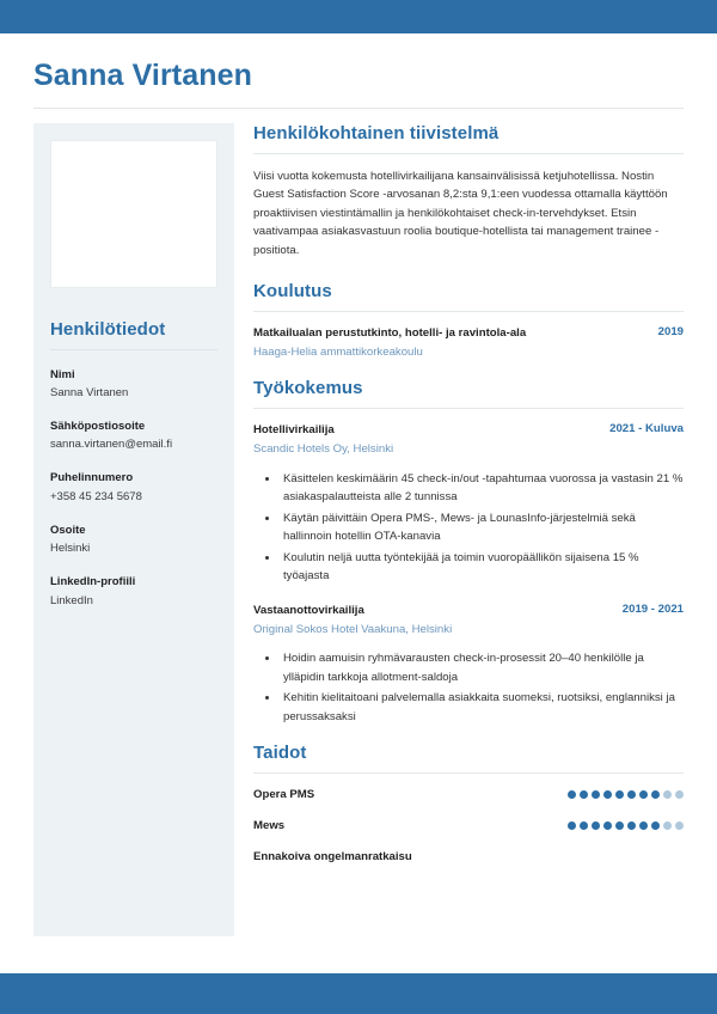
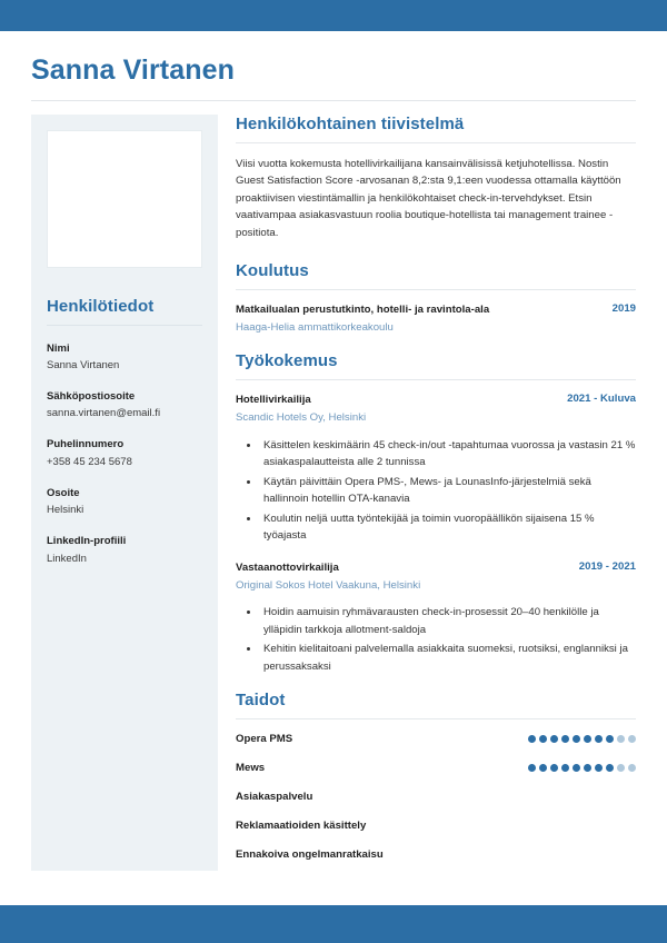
  Sanna Virtanen
  Henkilötiedot
  Nimi
  Sanna Virtanen
  Sähköpostiosoite
  sanna.virtanen@email.fi
  Puhelinnumero
  +358 45 234 5678
  Osoite
  Helsinki
  LinkedIn-profiili
  LinkedIn
  Henkilökohtainen tiivistelmä
  Viisi vuotta kokemusta hotellivirkailijana kansainvälisissä ketjuhotellissa. Nostin Guest Satisfaction Score -arvosanan 8,2:sta 9,1:een vuodessa ottamalla käyttöön proaktiivisen viestintämallin ja henkilökohtaiset check-in-tervehdykset. Etsin vaativampaa asiakasvastuun roolia boutique-hotellista tai management trainee -positiota.
  Koulutus
  Matkailualan perustutkinto, hotelli- ja ravintola-ala
  2019
  Haaga-Helia ammattikorkeakoulu
  Työkokemus
  Hotellivirkailija
  2021 - Kuluva
  Scandic Hotels Oy, Helsinki
  Käsittelen keskimäärin 45 check-in/out -tapahtumaa vuorossa ja vastasin 21 % asiakaspalautteista alle 2 tunnissa
  Käytän päivittäin Opera PMS-, Mews- ja LounasInfo-järjestelmiä sekä hallinnoin hotellin OTA-kanavia
  Koulutin neljä uutta työntekijää ja toimin vuoropäällikön sijaisena 15 % työajasta
  Vastaanottovirkailija
  2019 - 2021
  Original Sokos Hotel Vaakuna, Helsinki
  Hoidin aamuisin ryhmävarausten check-in-prosessit 20–40 henkilölle ja ylläpidin tarkkoja allotment-saldoja
  Kehitin kielitaitoani palvelemalla asiakkaita suomeksi, ruotsiksi, englanniksi ja perussaksaksi
  Taidot
  Opera PMS
  Mews
+ Asiakaspalvelu
+ Reklamaatioiden käsittely
  Ennakoiva ongelmanratkaisu
